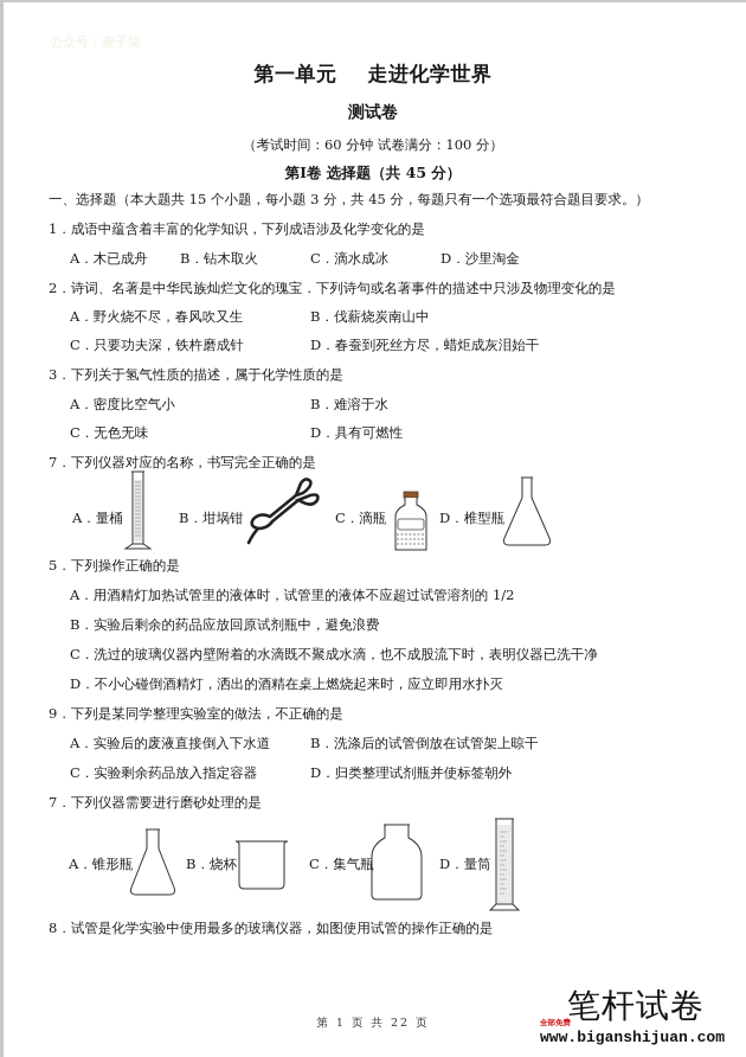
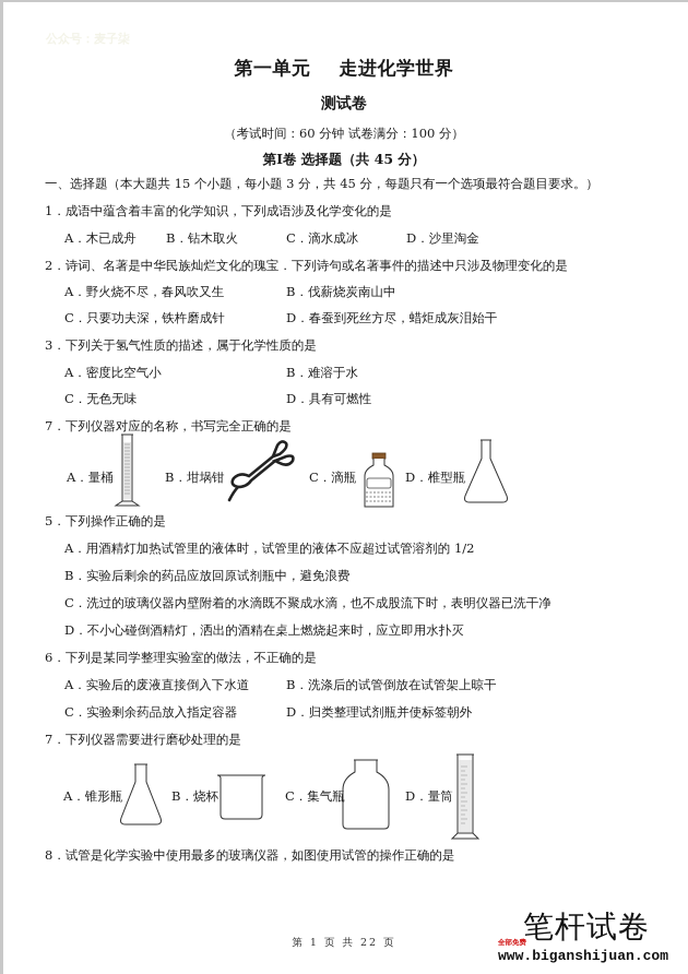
  第一单元 走进化学世界
  测试卷
  （考试时间：60 分钟 试卷满分：100 分）
  第Ⅰ卷 选择题（共 45 分）
  一、选择题（本大题共 15 个小题，每小题 3 分，共 45 分，每题只有一个选项最符合题目要求。）
  1．成语中蕴含着丰富的化学知识，下列成语涉及化学变化的是
  A．木已成舟
  B．钻木取火
  C．滴水成冰
  D．沙里淘金
  2．诗词、名著是中华民族灿烂文化的瑰宝．下列诗句或名著事件的描述中只涉及物理变化的是
  A．野火烧不尽，春风吹又生
  B．伐薪烧炭南山中
  C．只要功夫深，铁杵磨成针
  D．春蚕到死丝方尽，蜡炬成灰泪始干
  3．下列关于氢气性质的描述，属于化学性质的是
  A．密度比空气小
  B．难溶于水
  C．无色无味
  D．具有可燃性
  7．下列仪器对应的名称，书写完全正确的是
  A．量桶
  B．坩埚钳
  C．滴瓶
  D．椎型瓶
  5．下列操作正确的是
  A．用酒精灯加热试管里的液体时，试管里的液体不应超过试管溶剂的 1/2
  B．实验后剩余的药品应放回原试剂瓶中，避免浪费
  C．洗过的玻璃仪器内壁附着的水滴既不聚成水滴，也不成股流下时，表明仪器已洗干净
  D．不小心碰倒酒精灯，洒出的酒精在桌上燃烧起来时，应立即用水扑灭
- 9．下列是某同学整理实验室的做法，不正确的是
+ 6．下列是某同学整理实验室的做法，不正确的是
  A．实验后的废液直接倒入下水道
  B．洗涤后的试管倒放在试管架上晾干
  C．实验剩余药品放入指定容器
  D．归类整理试剂瓶并使标签朝外
  7．下列仪器需要进行磨砂处理的是
  A．锥形瓶
  B．烧杯
  C．集气瓶
  D．量筒
  8．试管是化学实验中使用最多的玻璃仪器，如图使用试管的操作正确的是
  第 1 页 共 22 页
  全部免费
  笔杆试卷
  www.biganshijuan.com
